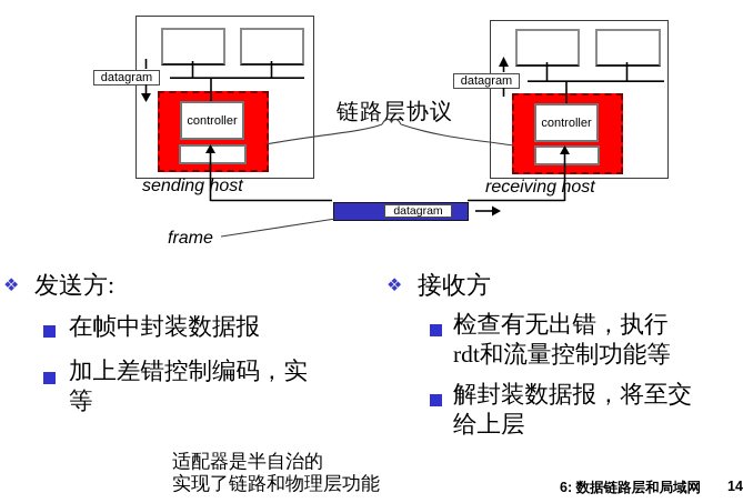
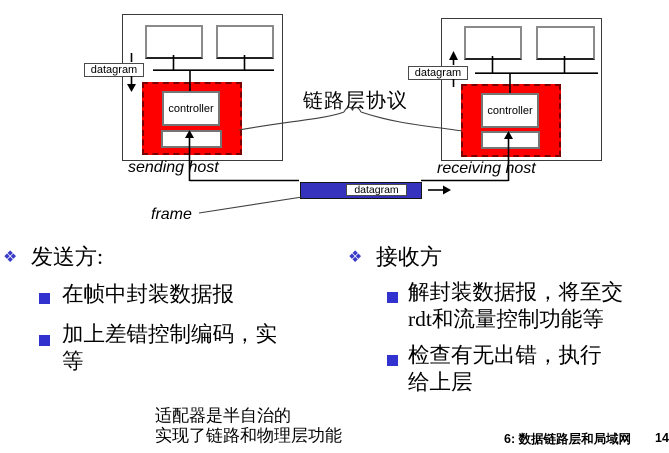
  controller
  datagram
  sending host
  controller
  datagram
  receiving host
  链路层协议
  datagram
  frame
  ❖
  发送方:
  在帧中封装数据报
  加上差错控制编码，实
  等
  ❖
  接收方
- 检查有无出错，执行
+ 解封装数据报，将至交
  rdt和流量控制功能等
- 解封装数据报，将至交
+ 检查有无出错，执行
  给上层
  适配器是半自治的
  实现了链路和物理层功能
  6: 数据链路层和局域网
  14
